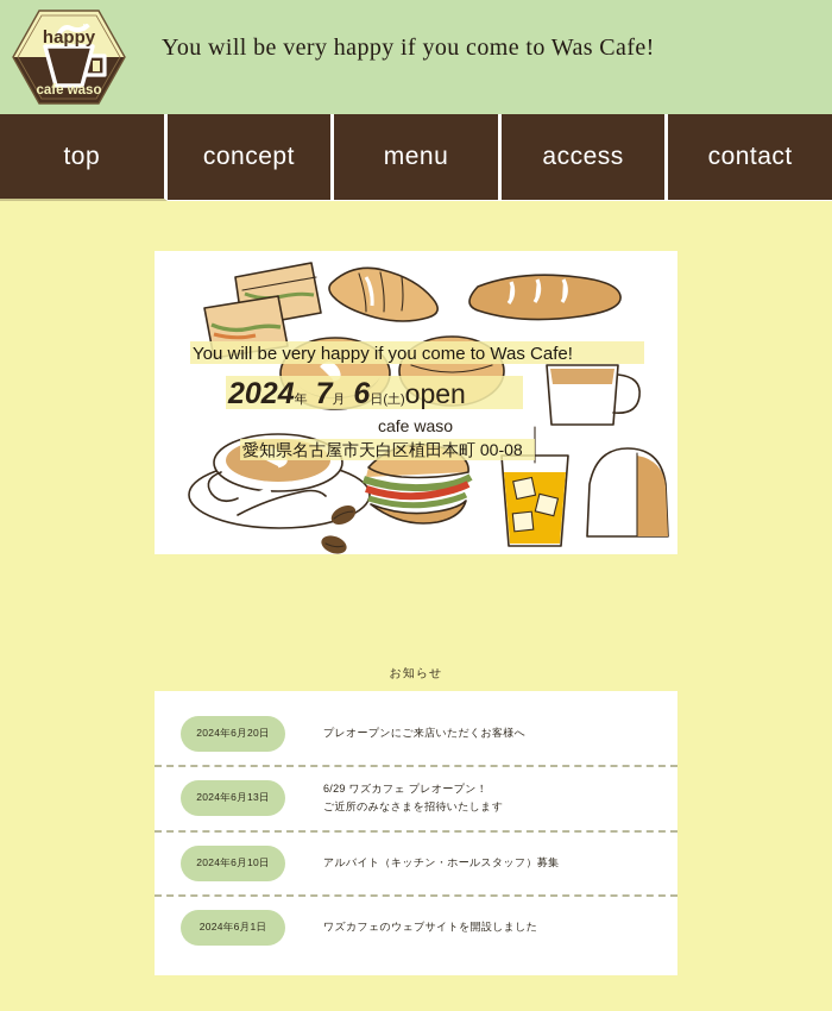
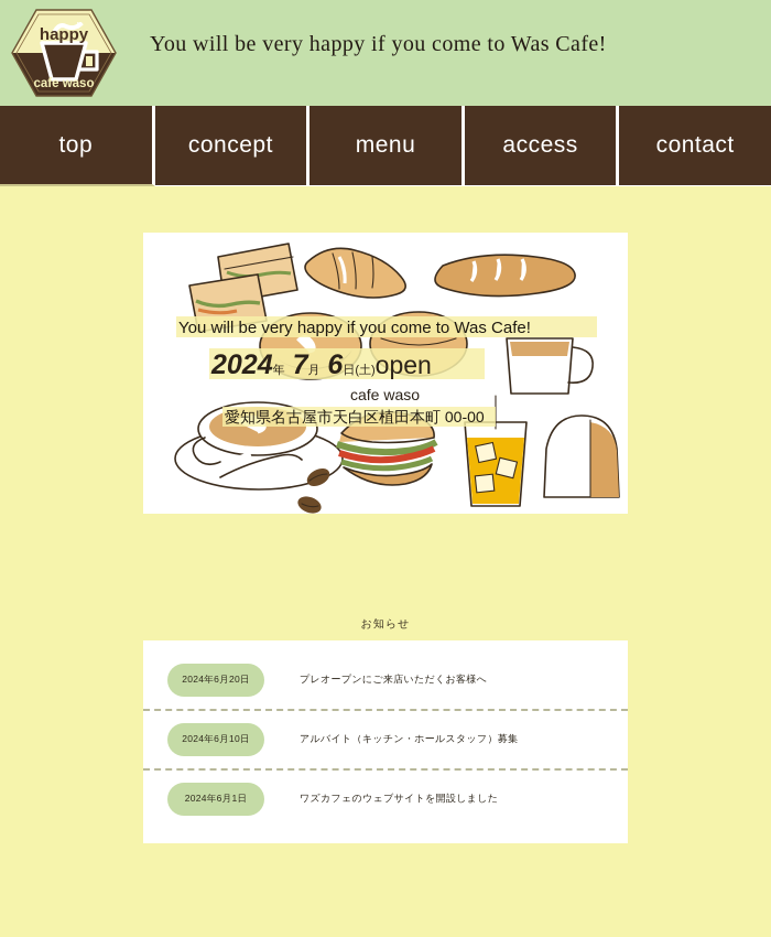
  happy
  cafe waso
  You will be very happy if you come to Was Cafe!
  top
  concept
  menu
  access
  contact
  You will be very happy if you come to Was Cafe!
  2024年 7月 6日(土)open
  cafe waso
- 愛知県名古屋市天白区植田本町 00-08
+ 愛知県名古屋市天白区植田本町 00-00
  お知らせ
  2024年6月20日
  プレオープンにご来店いただくお客様へ
- 2024年6月13日
- 6/29 ワズカフェ プレオープン！
- ご近所のみなさまを招待いたします
  2024年6月10日
  アルバイト（キッチン・ホールスタッフ）募集
  2024年6月1日
  ワズカフェのウェブサイトを開設しました
